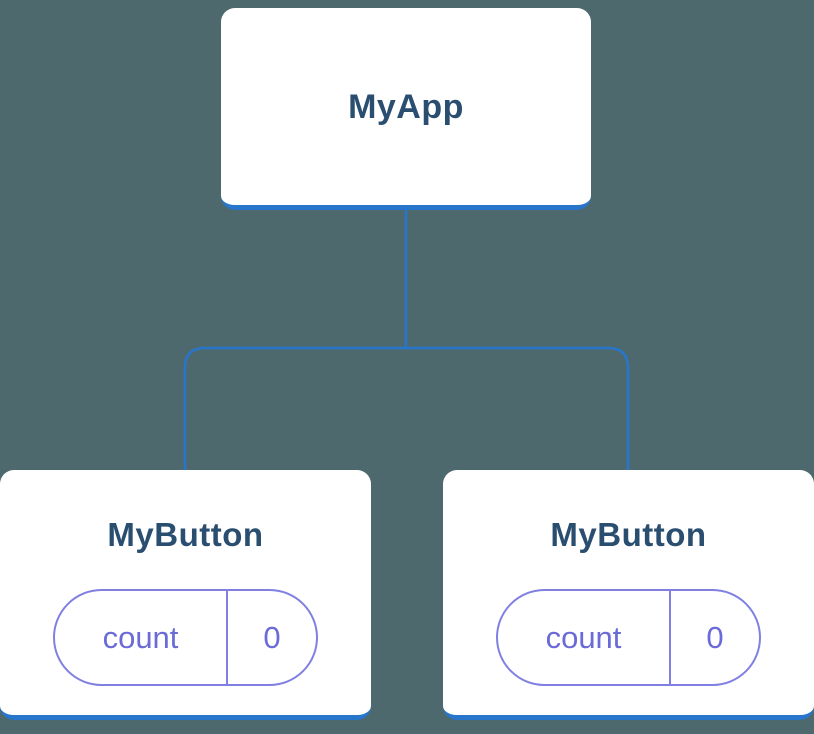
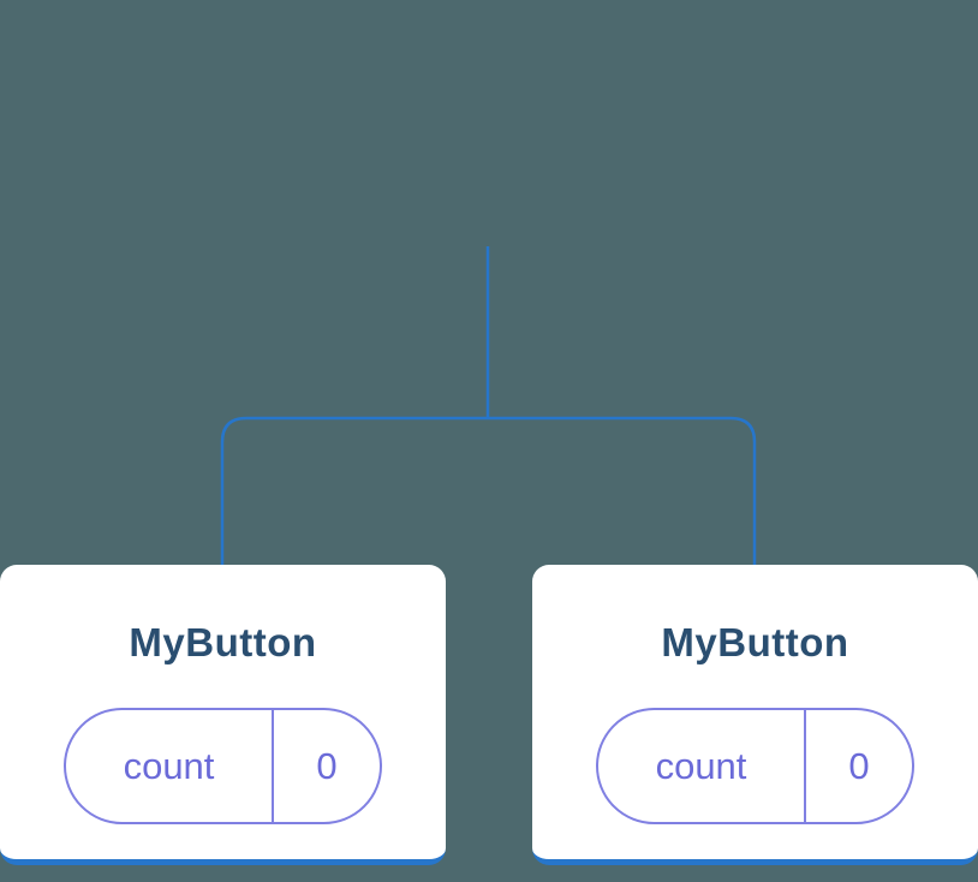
- MyApp
  MyButton
  count
  0
  MyButton
  count
  0
